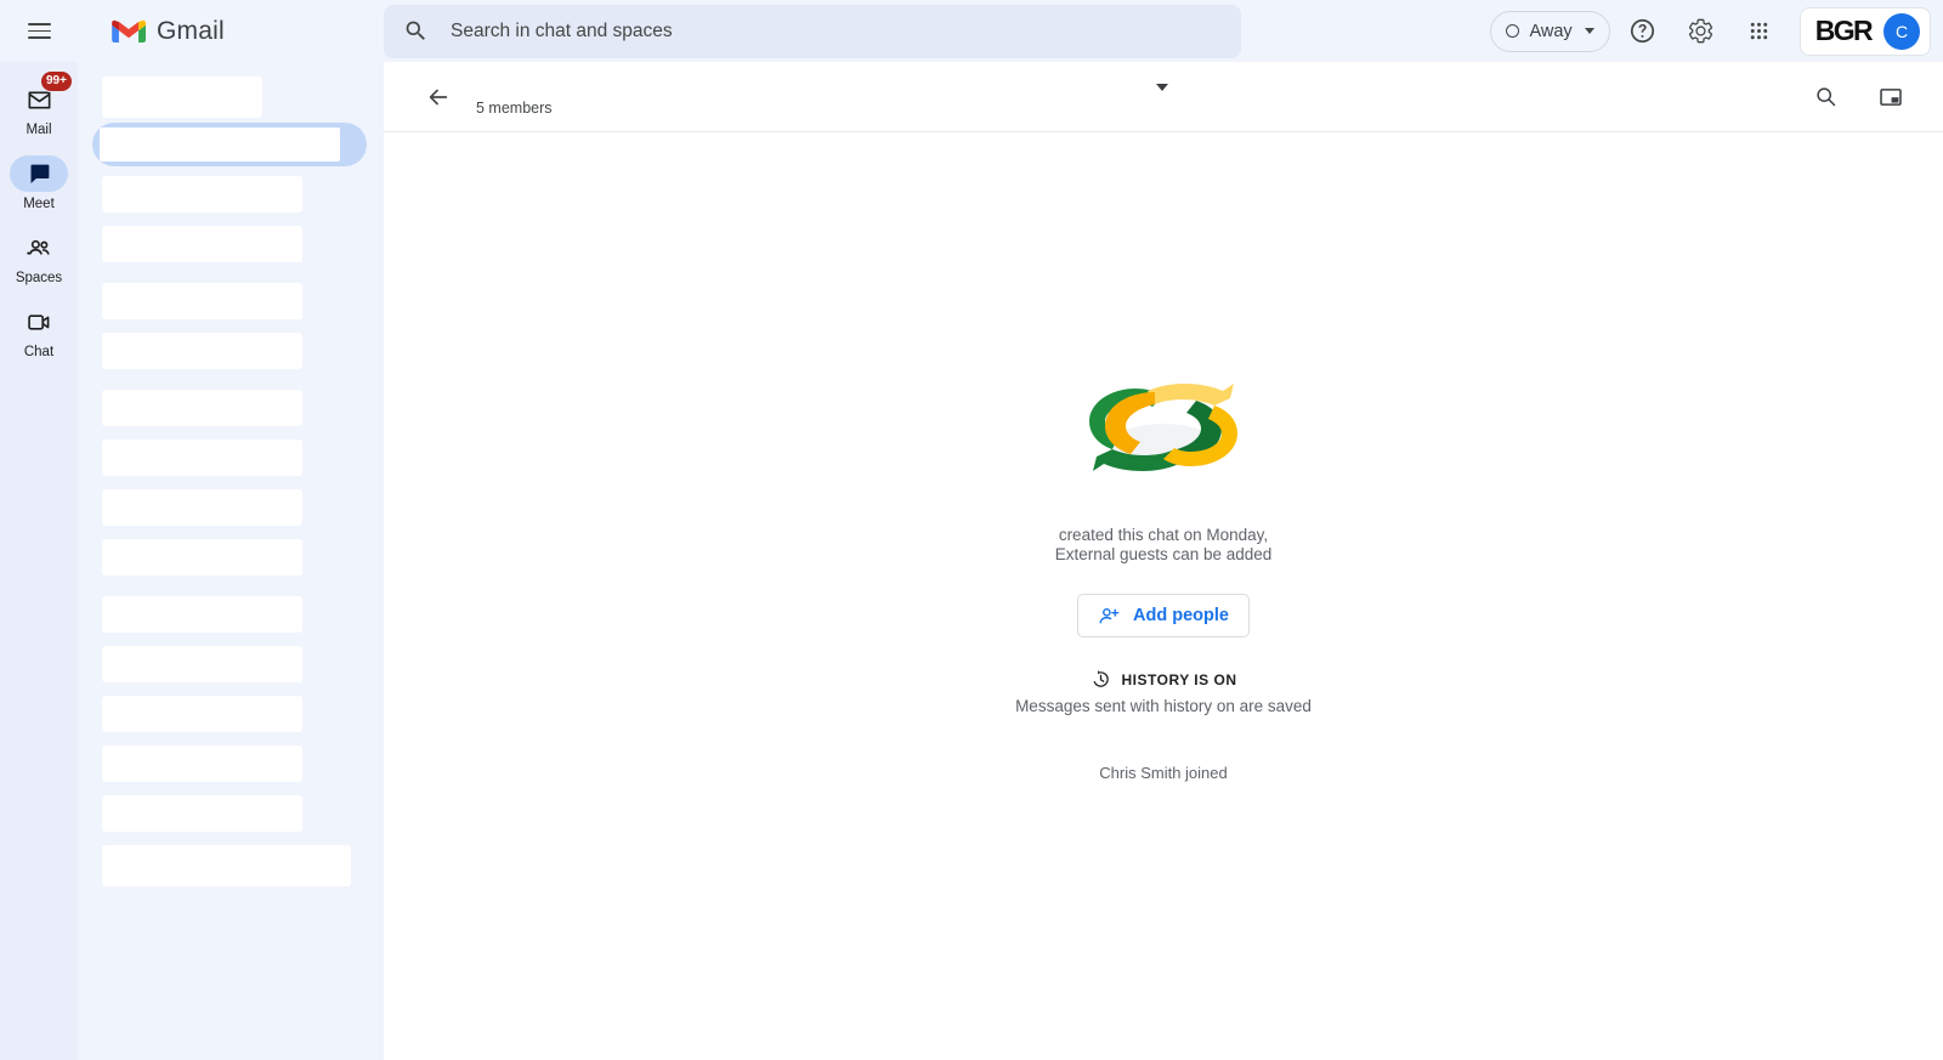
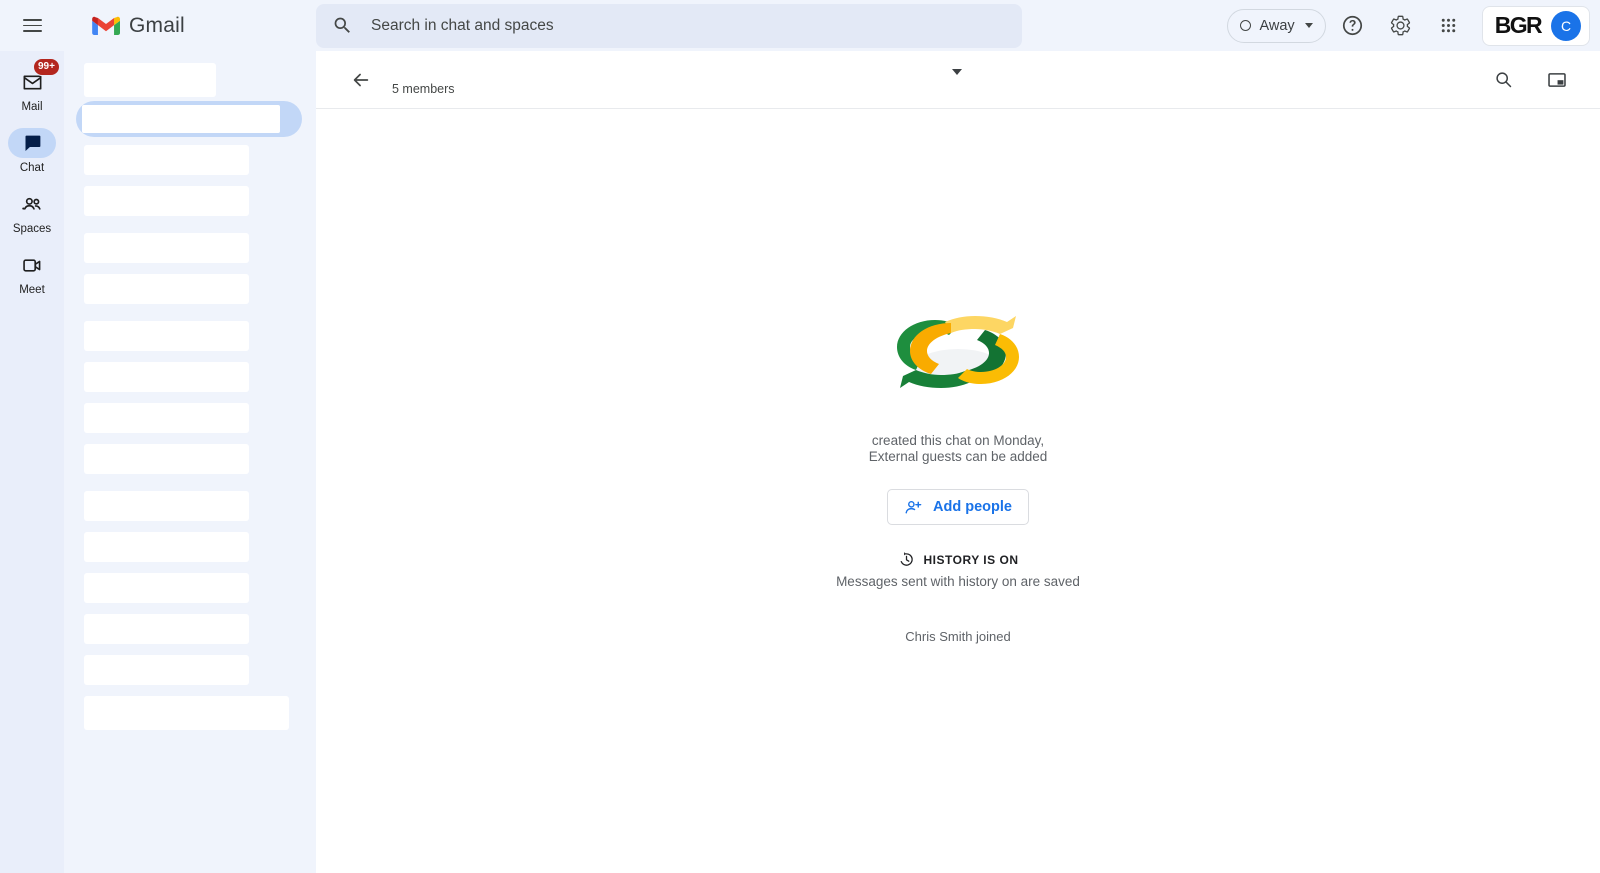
  Gmail
  Search in chat and spaces
  Away
  BGR
  C
  99+
  Mail
- Meet
+ Chat
  Spaces
- Chat
+ Meet
  5 members
  created this chat on Monday,
  External guests can be added
  Add people
  HISTORY IS ON
  Messages sent with history on are saved
  Chris Smith joined
